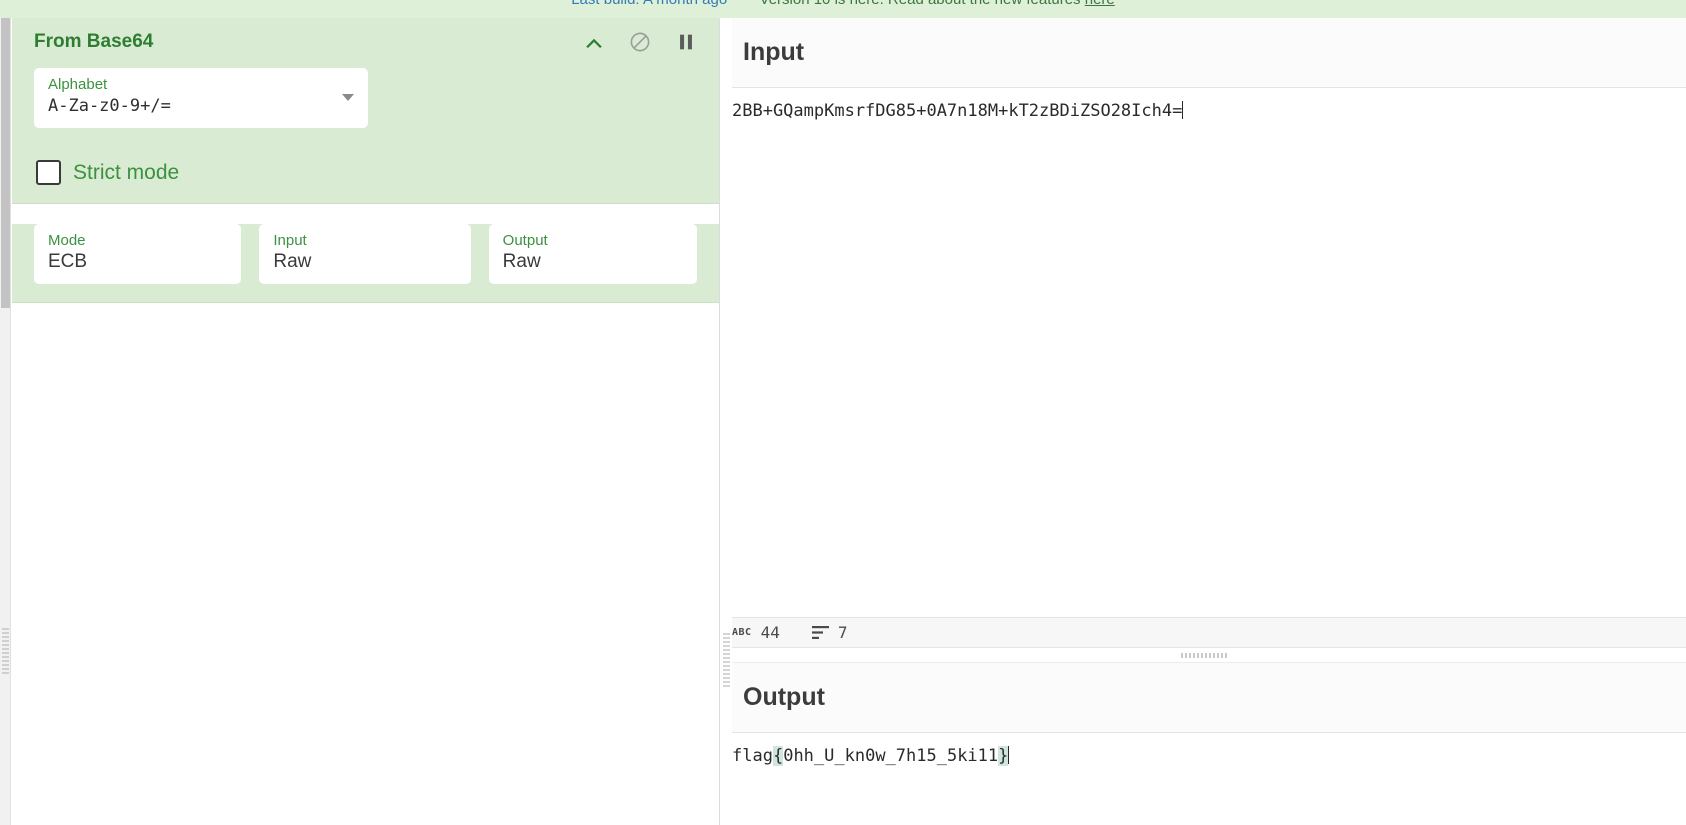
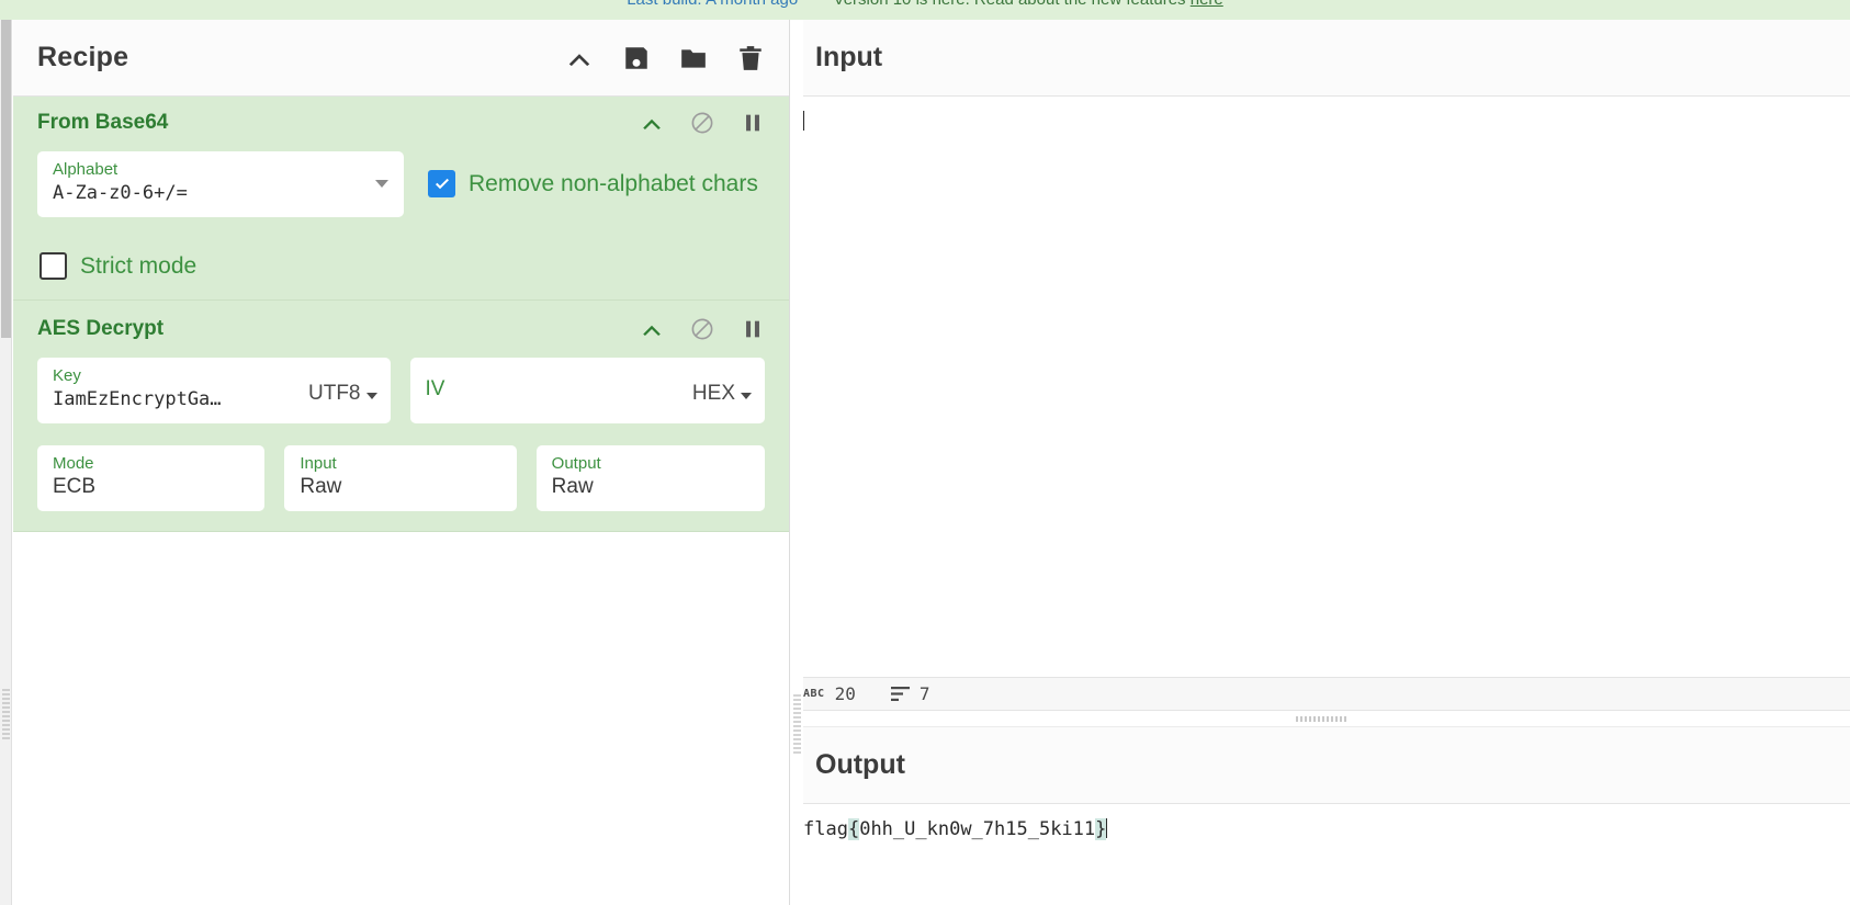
+ Recipe
  From Base64
  Alphabet
- A-Za-z0-9+/=
+ A-Za-z0-6+/=
+ Remove non-alphabet chars
  Strict mode
+ AES Decrypt
+ Key
+ IamEzEncryptGa…
+ UTF8
+ IV
+ HEX
  Mode
  ECB
  Input
  Raw
  Output
  Raw
  Input
- 2BB+GQampKmsrfDG85+0A7n18M+kT2zBDiZSO28Ich4=
  ABC
- 44
+ 20
  7
  Output
  flag{0hh_U_kn0w_7h15_5ki11}
